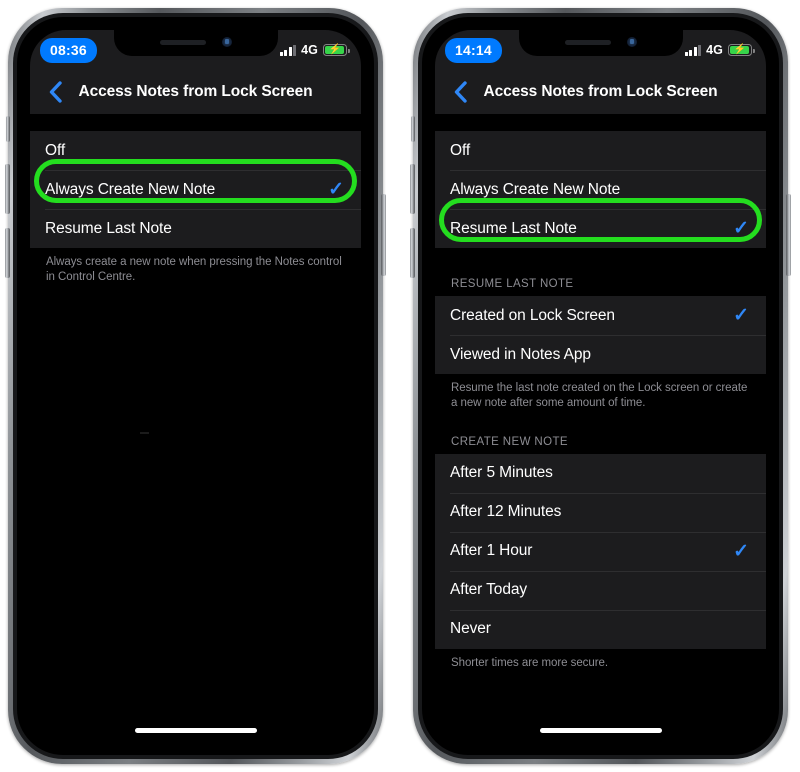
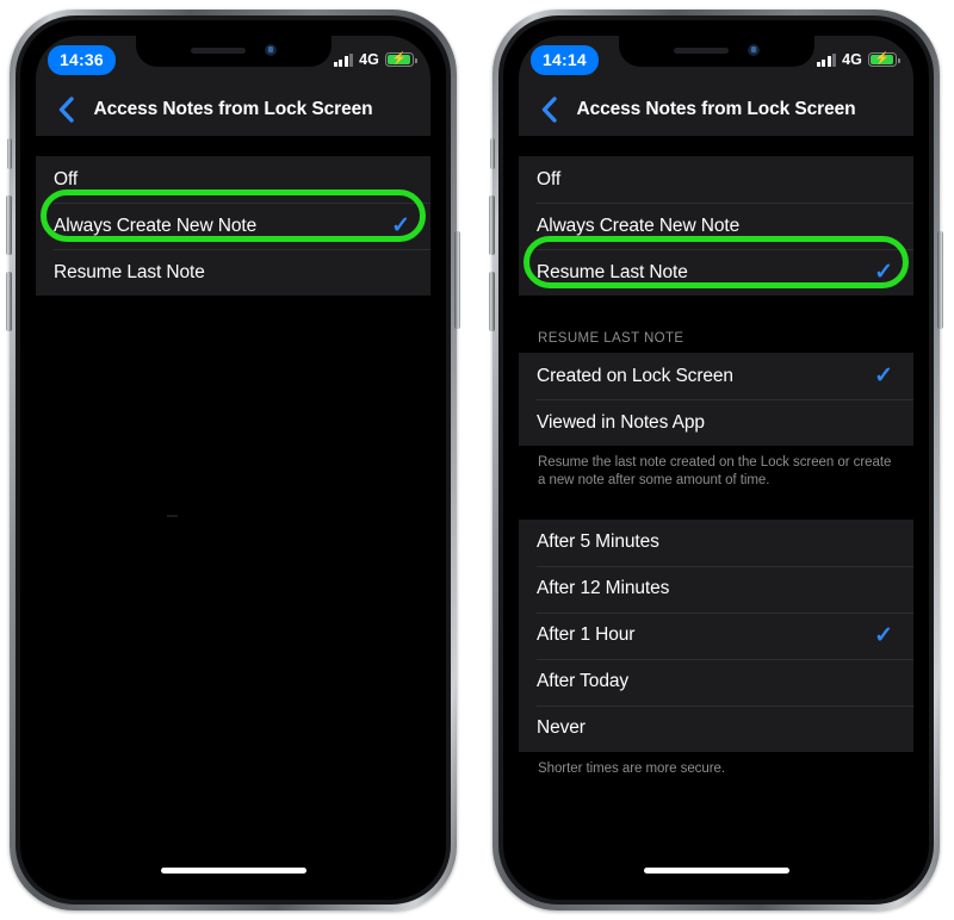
- 08:36
+ 14:36
  4G
  ⚡
  Access Notes from Lock Screen
  Off
  Always Create New Note
  ✓
  Resume Last Note
- Always create a new note when pressing the Notes control in Control Centre.
  14:14
  4G
  ⚡
  Access Notes from Lock Screen
  Off
  Always Create New Note
  Resume Last Note
  ✓
  RESUME LAST NOTE
  Created on Lock Screen
  ✓
  Viewed in Notes App
  Resume the last note created on the Lock screen or create a new note after some amount of time.
- CREATE NEW NOTE
  After 5 Minutes
  After 12 Minutes
  After 1 Hour
  ✓
  After Today
  Never
  Shorter times are more secure.
